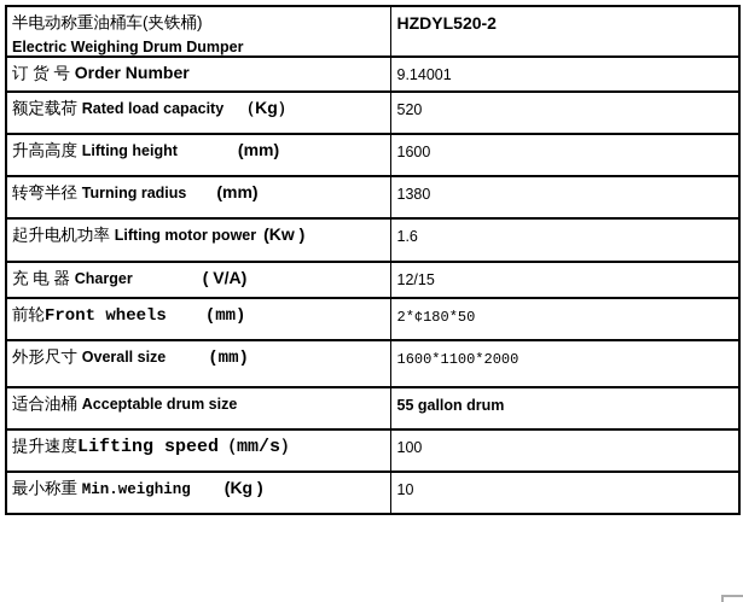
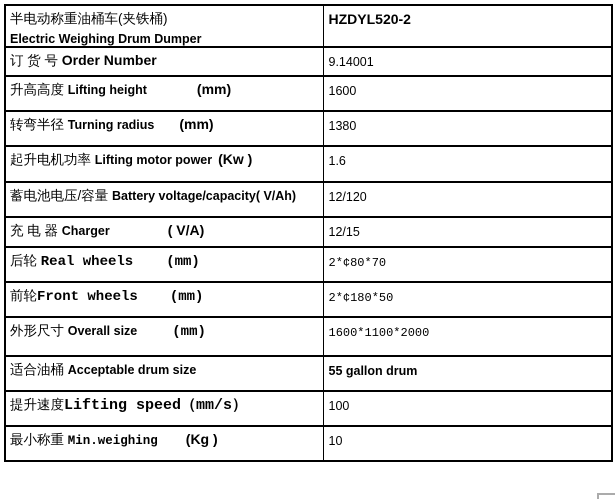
  半电动称重油桶车(夹铁桶) Electric Weighing Drum Dumper	HZDYL520-2
  订 货 号 Order Number	9.14001
- 额定载荷 Rated load capacity （Kg）	520
  升高高度 Lifting height (mm)	1600
  转弯半径 Turning radius (mm)	1380
  起升电机功率 Lifting motor power (Kw )	1.6
+ 蓄电池电压/容量 Battery voltage/capacity( V/Ah)	12/120
  充 电 器 Charger ( V/A)	12/15
+ 后轮 Real wheels (mm)	2*¢80*70
  前轮Front wheels (mm)	2*¢180*50
  外形尺寸 Overall size (mm)	1600*1100*2000
  适合油桶 Acceptable drum size	55 gallon drum
  提升速度Lifting speed（mm/s）	100
  最小称重 Min.weighing (Kg )	10
